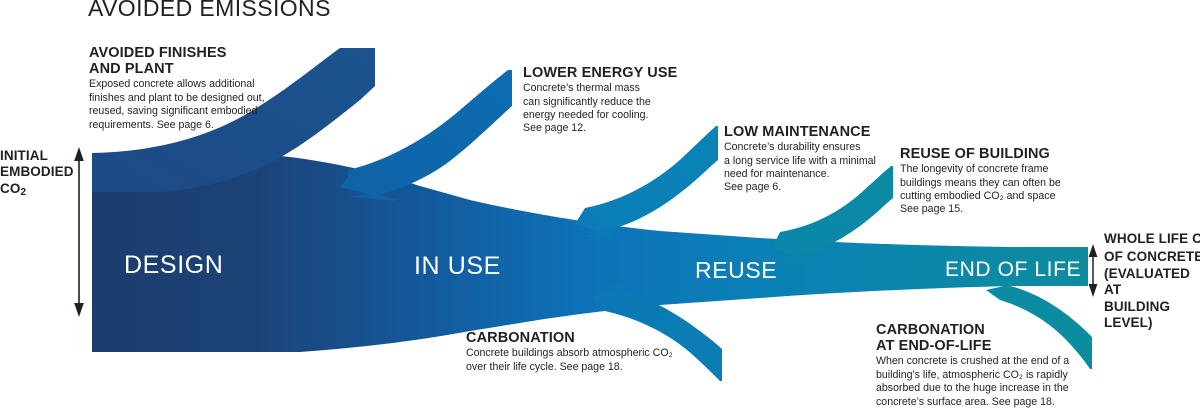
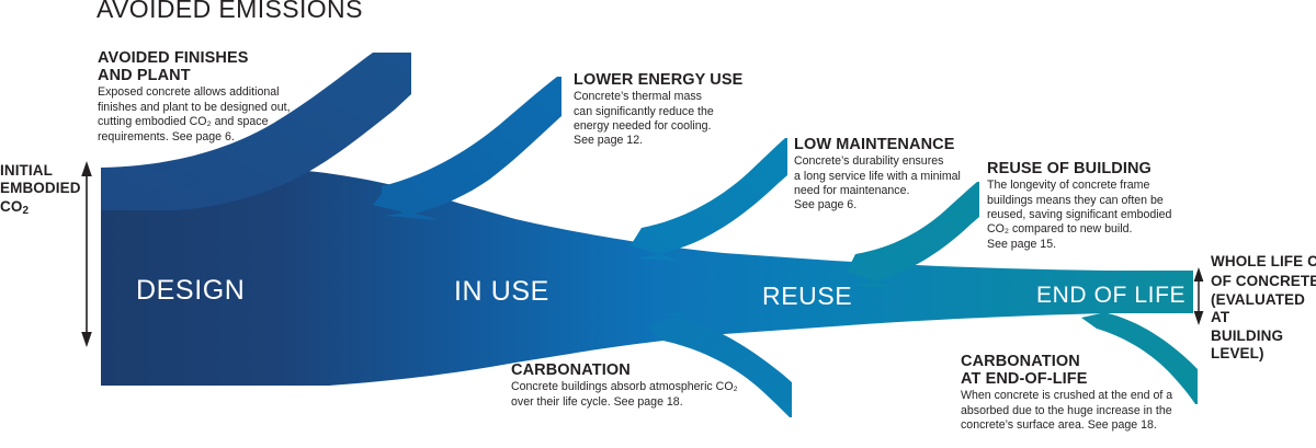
  AVOIDED EMISSIONS
  INITIAL
  EMBODIED
  CO2
  WHOLE LIFE C
  OF CONCRETE
  (EVALUATED AT
  BUILDING LEVEL)
  DESIGN
  IN USE
  REUSE
  END OF LIFE
  AVOIDED FINISHES
  AND PLANT
  Exposed concrete allows additional
  finishes and plant to be designed out,
- reused, saving significant embodied
+ cutting embodied CO₂ and space
  requirements. See page 6.
  LOWER ENERGY USE
  Concrete’s thermal mass
  can significantly reduce the
  energy needed for cooling.
  See page 12.
  LOW MAINTENANCE
  Concrete’s durability ensures
  a long service life with a minimal
  need for maintenance.
  See page 6.
  REUSE OF BUILDING
  The longevity of concrete frame
  buildings means they can often be
- cutting embodied CO₂ and space
+ reused, saving significant embodied
+ CO₂ compared to new build.
  See page 15.
  CARBONATION
  Concrete buildings absorb atmospheric CO₂
  over their life cycle. See page 18.
  CARBONATION
  AT END-OF-LIFE
  When concrete is crushed at the end of a
- building’s life, atmospheric CO₂ is rapidly
  absorbed due to the huge increase in the
  concrete’s surface area. See page 18.
